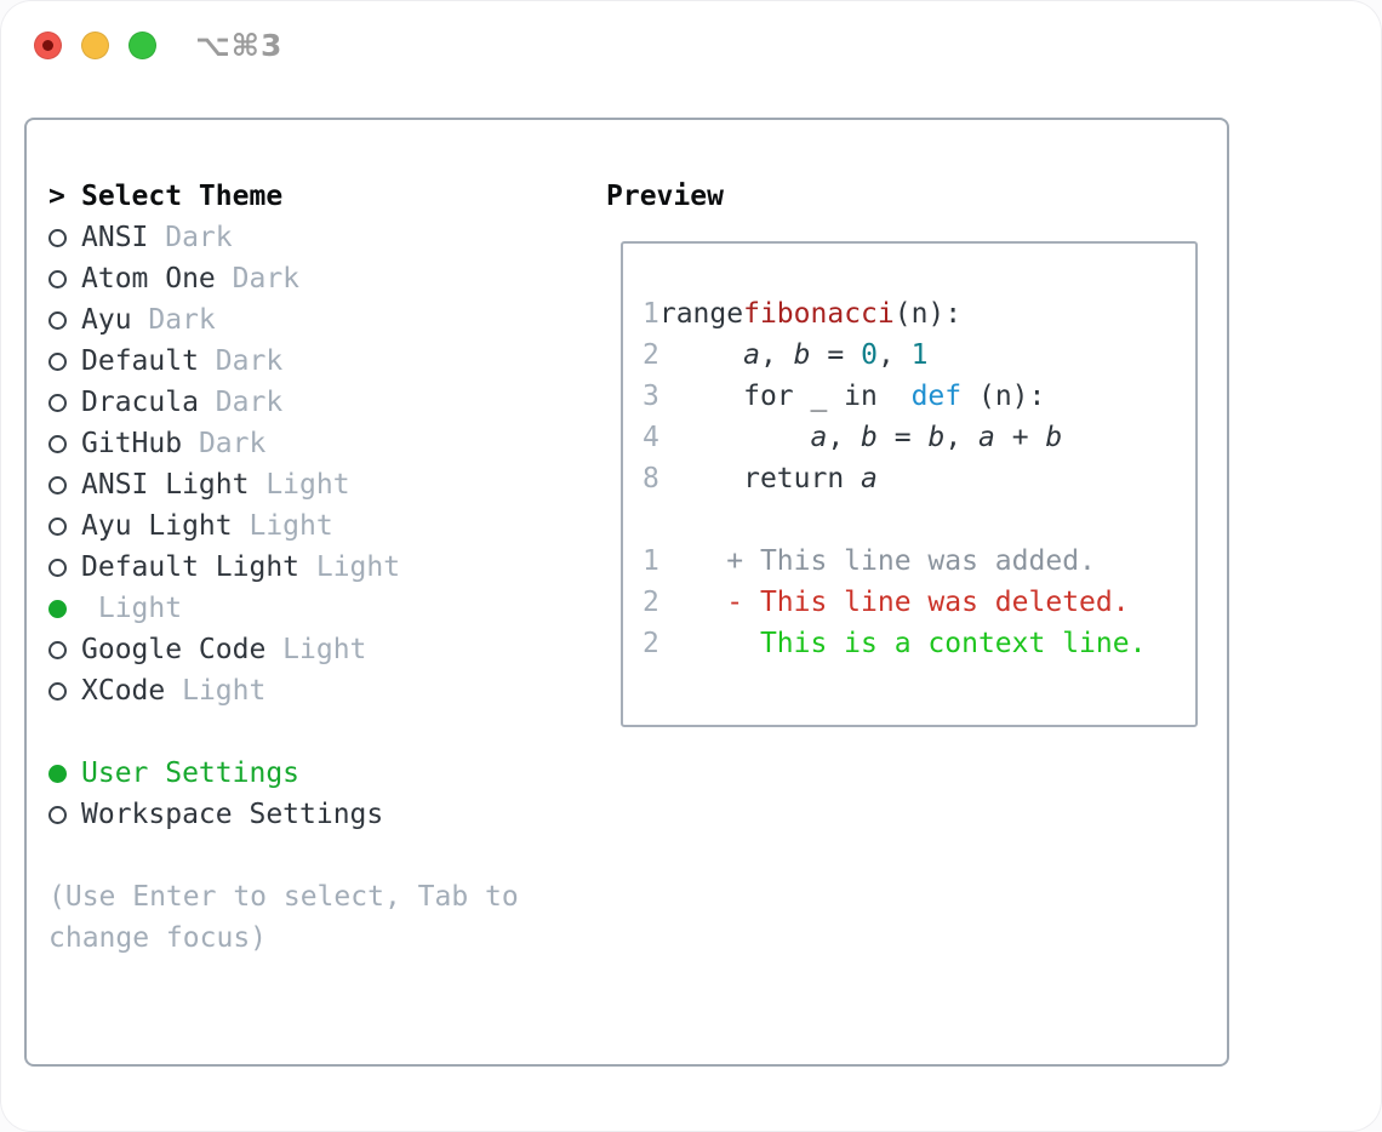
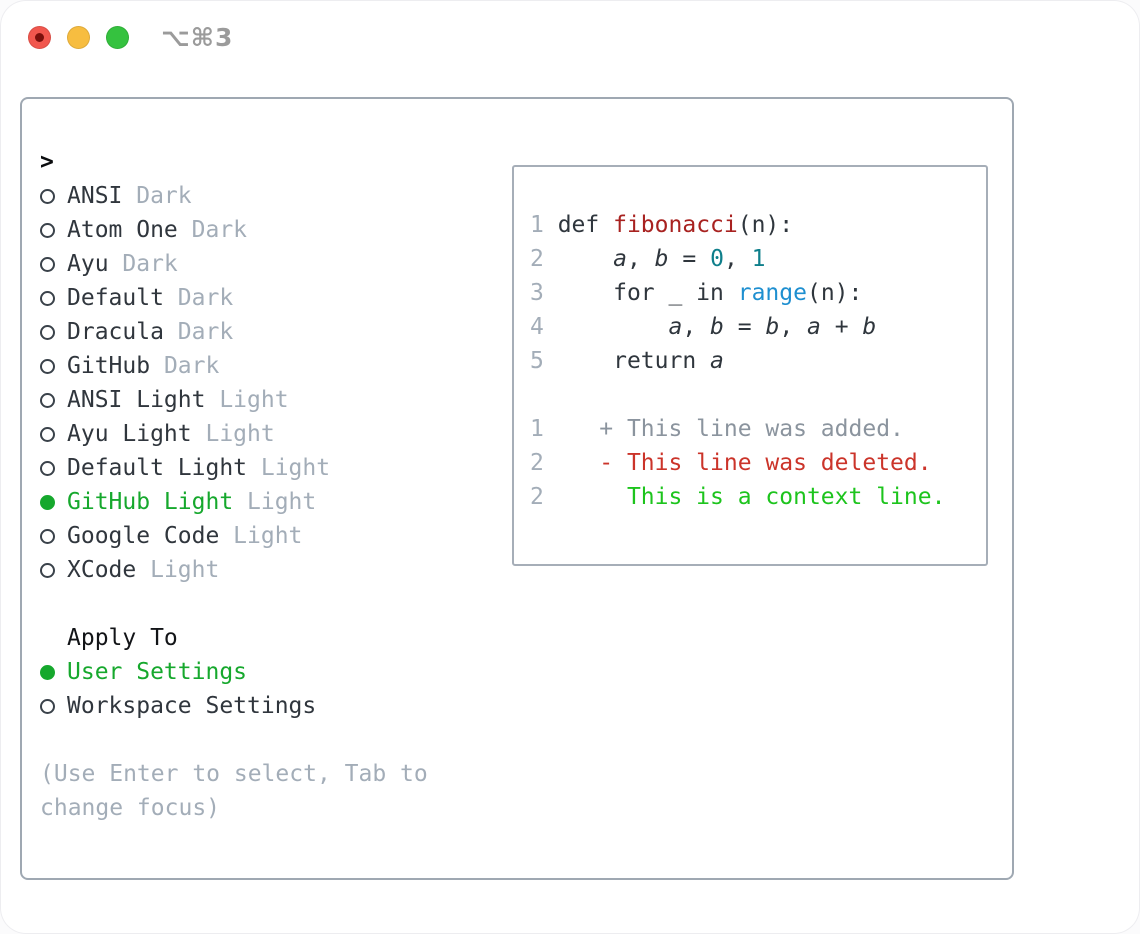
  ⌥⌘3
  >
- Select Theme
  ANSI
  Dark
  Atom One
  Dark
  Ayu
  Dark
  Default
  Dark
  Dracula
  Dark
  GitHub
  Dark
  ANSI Light
  Light
  Ayu Light
  Light
  Default Light
  Light
+ GitHub Light
  Light
  Google Code
  Light
  XCode
  Light
+ Apply To
  User Settings
  Workspace Settings
  (Use Enter to select, Tab to
  change focus)
- Preview
- 1rangefibonacci(n):
+ 1 def fibonacci(n):
  2 a, b = 0, 1
- 3 for _ in def (n):
+ 3 for _ in range(n):
  4 a, b = b, a + b
- 8 return a
+ 5 return a
  1 + This line was added.
  2 - This line was deleted.
  2 This is a context line.
